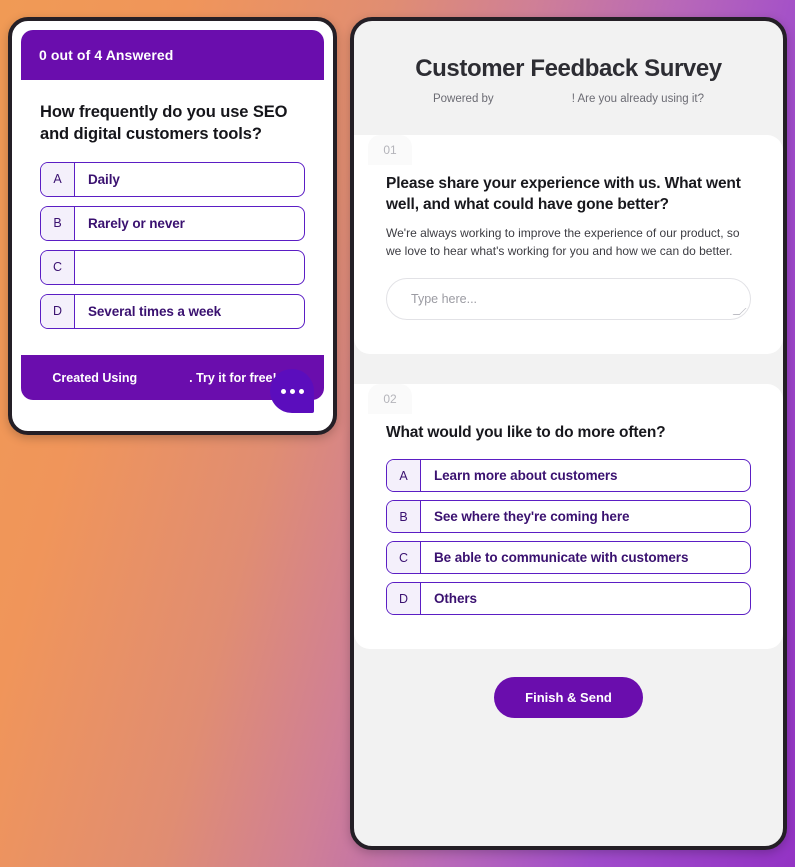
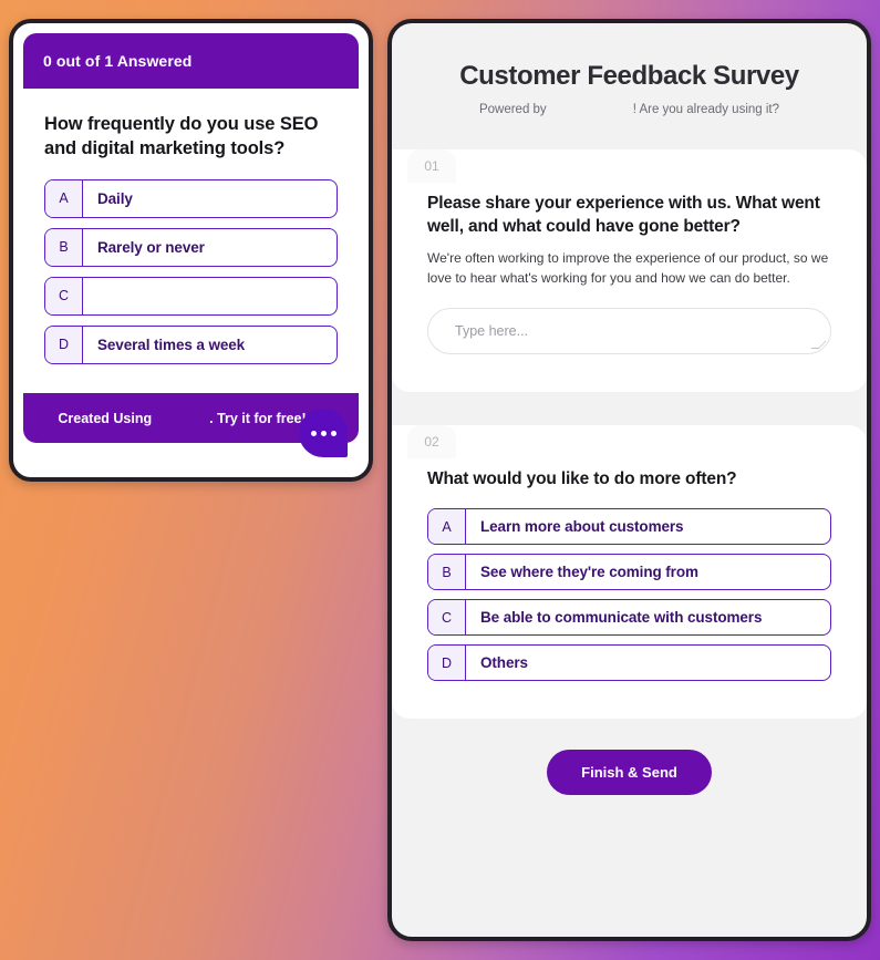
- 0 out of 4 Answered
+ 0 out of 1 Answered
- How frequently do you use SEO and digital customers tools?
+ How frequently do you use SEO and digital marketing tools?
  A
  Daily
  B
  Rarely or never
  C
  D
  Several times a week
  Created Using
  . Try it for free
  Customer Feedback Survey
  Powered by
  ! Are you already using it?
  01
  Please share your experience with us. What went well, and what could have gone better?
- We're always working to improve the experience of our product, so we love to hear what's working for you and how we can do better.
+ We're often working to improve the experience of our product, so we love to hear what's working for you and how we can do better.
  Type here...
  02
  What would you like to do more often?
  A
  Learn more about customers
  B
- See where they're coming here
+ See where they're coming from
  C
  Be able to communicate with customers
  D
  Others
  Finish & Send
